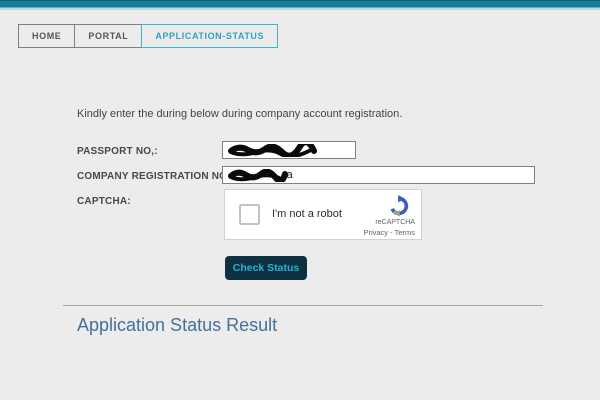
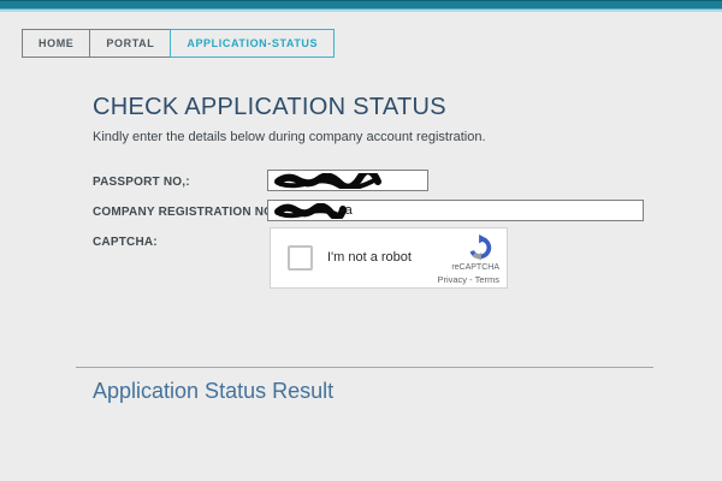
  HOME
  PORTAL
  APPLICATION-STATUS
+ CHECK APPLICATION STATUS
- Kindly enter the during below during company account registration.
+ Kindly enter the details below during company account registration.
  PASSPORT NO,:
  COMPANY REGISTRATION N
  -a
  CAPTCHA:
  I'm not a robot
  Privacy - Terms
- Check Status
  Application Status Result
